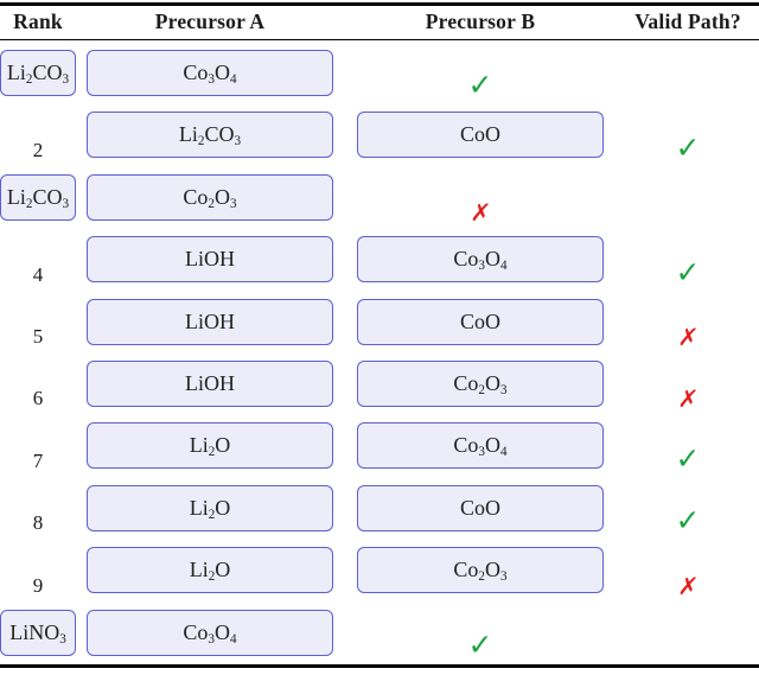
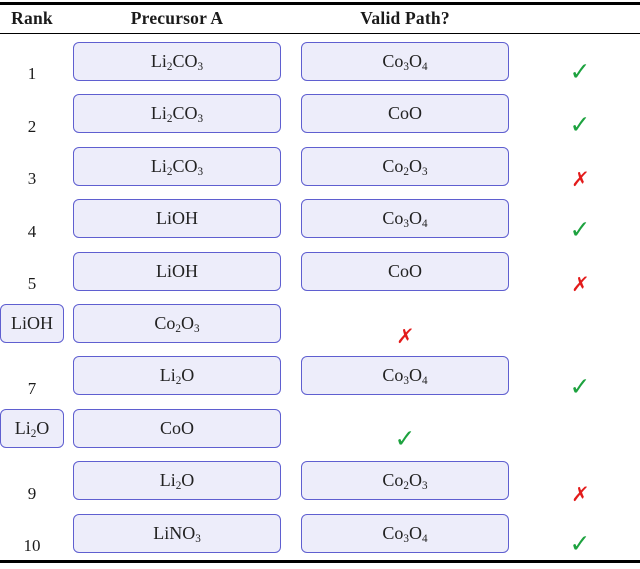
  Rank
  Precursor A
- Precursor B
  Valid Path?
+ 1
  Li2CO3
  Co3O4
  ✓
  2
  Li2CO3
  CoO
  ✓
+ 3
  Li2CO3
  Co2O3
  4
  LiOH
  Co3O4
  ✓
  5
  LiOH
  CoO
- 6
  LiOH
  Co2O3
  7
  Li2O
  Co3O4
  ✓
- 8
  Li2O
  CoO
  ✓
  9
  Li2O
  Co2O3
+ 10
  LiNO3
  Co3O4
  ✓
